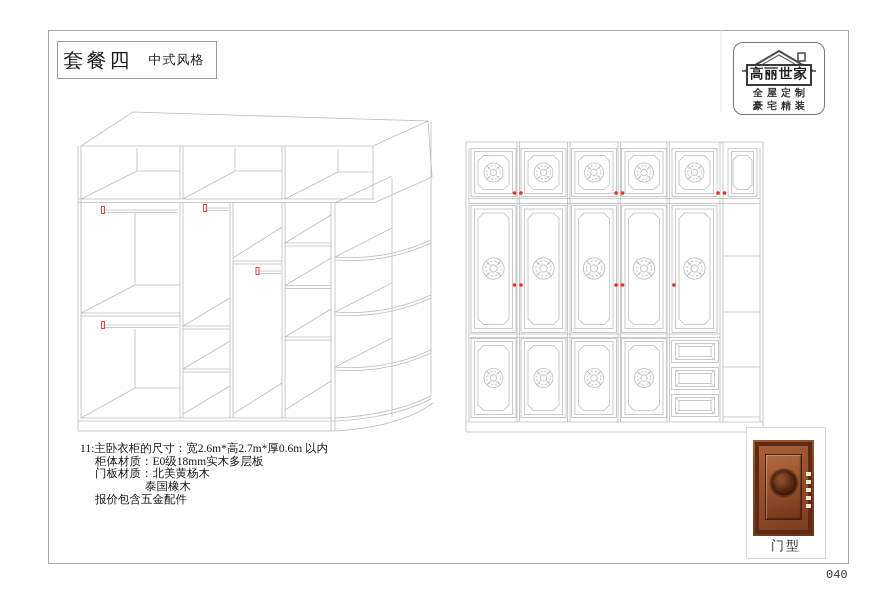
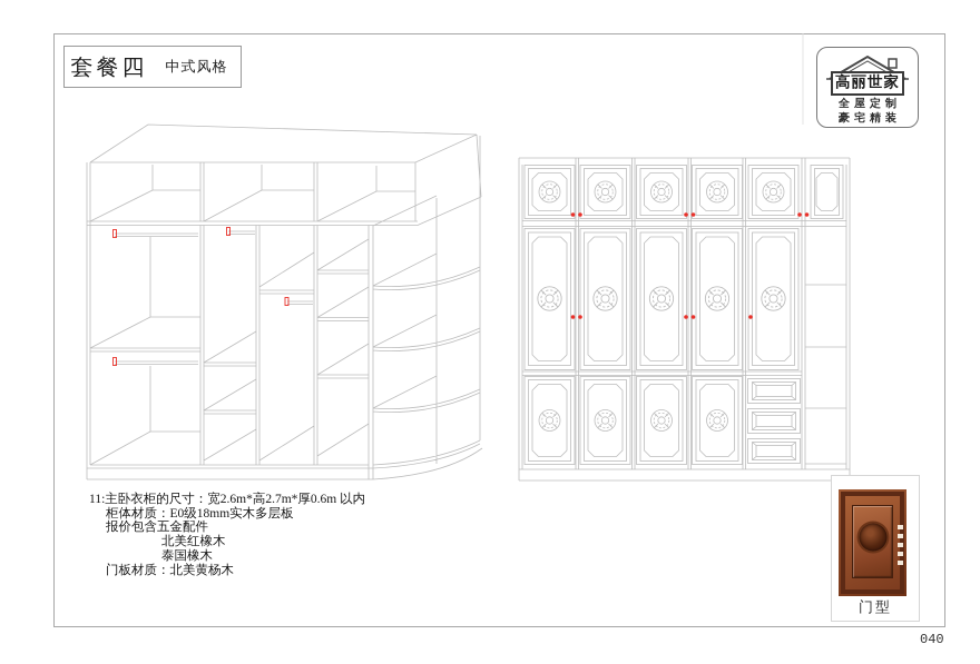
  套餐四
  中式风格
  高丽世家
  全屋定制
  豪宅精装
  11:主卧衣柜的尺寸：宽2.6m*高2.7m*厚0.6m 以内
  柜体材质：E0级18mm实木多层板
- 门板材质：北美黄杨木
+ 报价包含五金配件
+ 北美红橡木
  泰国橡木
- 报价包含五金配件
+ 门板材质：北美黄杨木
  门型
  040
